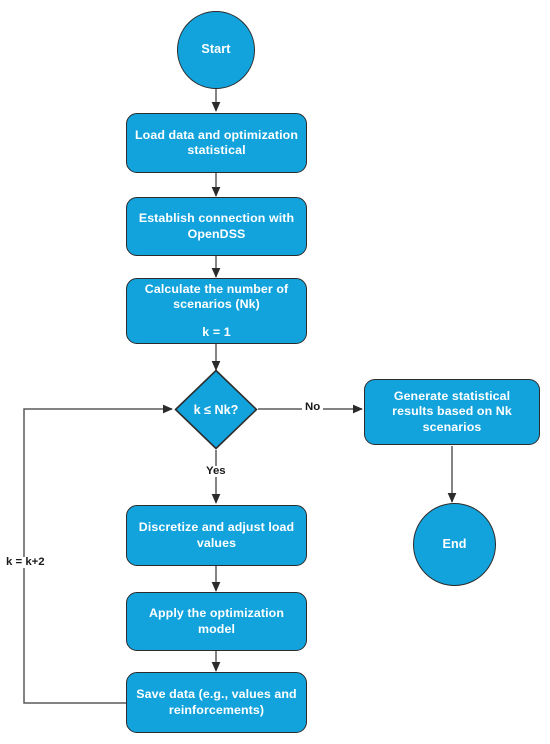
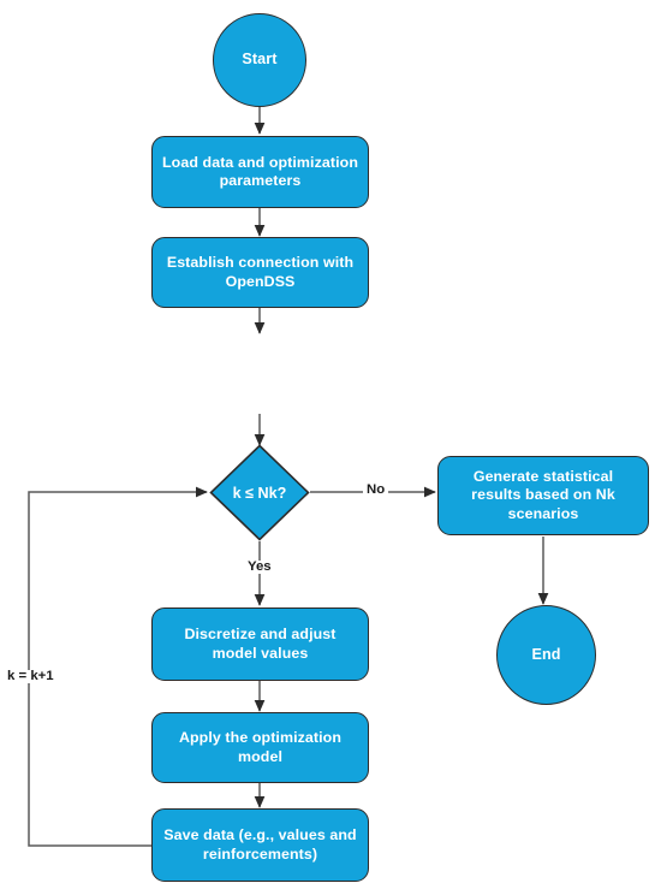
  Start
- Load data and optimization statistical
+ Load data and optimization parameters
  Establish connection with OpenDSS
- Calculate the number of scenarios (Nk)
- k = 1
  k ≤ Nk?
  Generate statistical results based on Nk scenarios
  End
- Discretize and adjust load values
+ Discretize and adjust model values
  Apply the optimization model
  Save data (e.g., values and reinforcements)
  No
  Yes
- k = k+2
+ k = k+1
